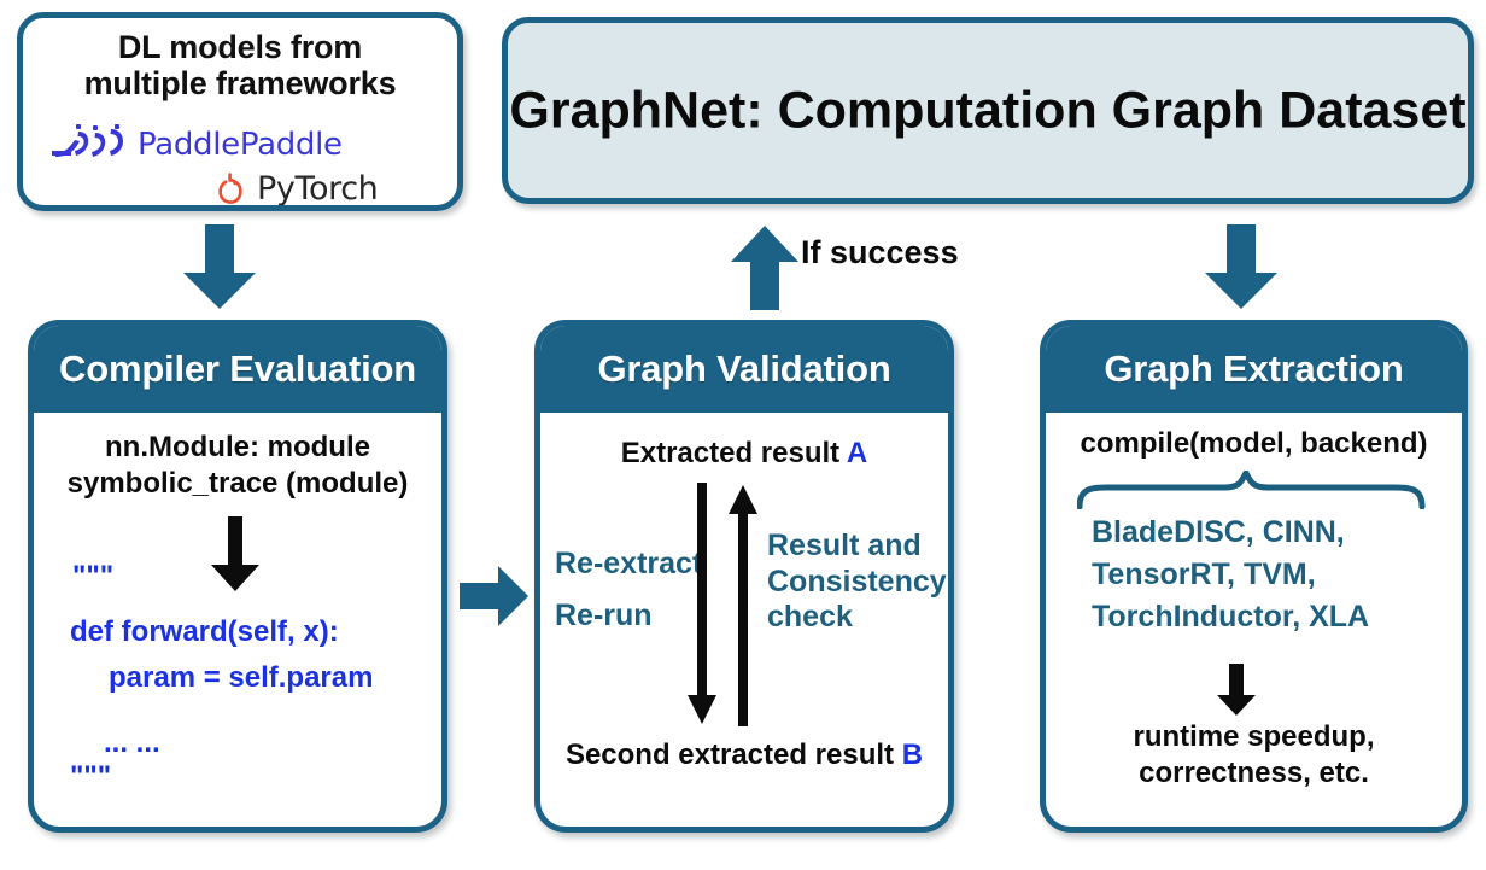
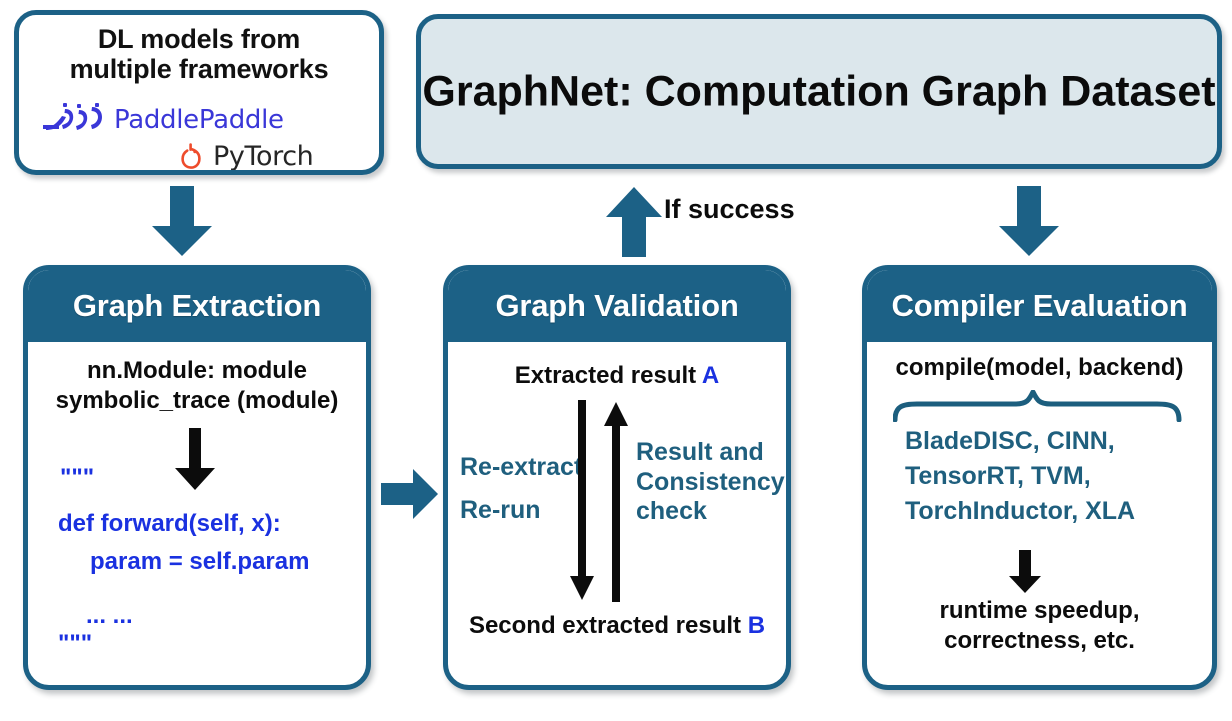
  DL models from
  multiple frameworks
  PaddlePaddle
  PyTorch
  GraphNet: Computation Graph Dataset
  If success
- Compiler Evaluation
+ Graph Extraction
  nn.Module: module
  symbolic_trace (module)
  """
  def forward(self, x):
  param = self.param
  ... ...
  """
  Graph Validation
  Extracted result A
  Re-extrac
  Re-run
  Result and
  Consistency
  check
  Second extracted result B
- Graph Extraction
+ Compiler Evaluation
  compile(model, backend)
  BladeDISC, CINN,
  TensorRT, TVM,
  TorchInductor, XLA
  runtime speedup,
  correctness, etc.
